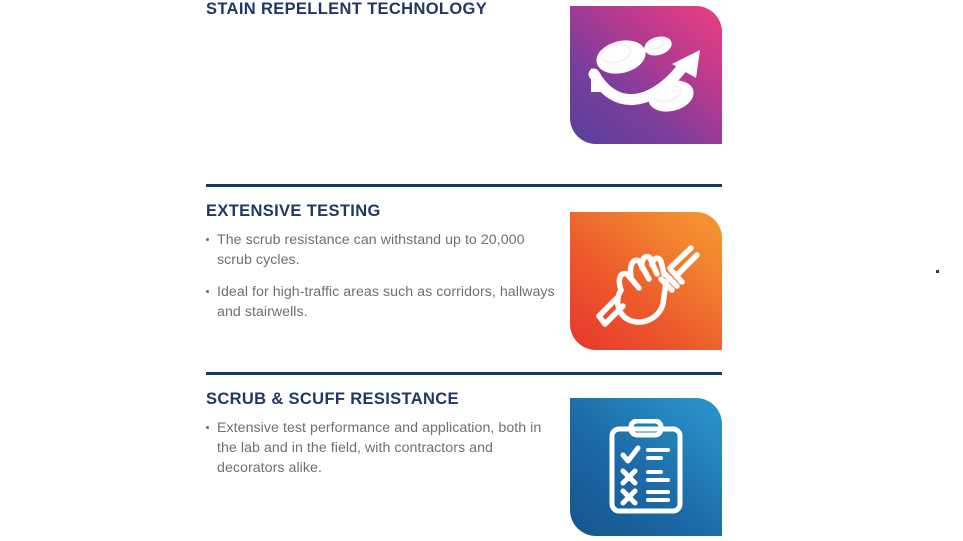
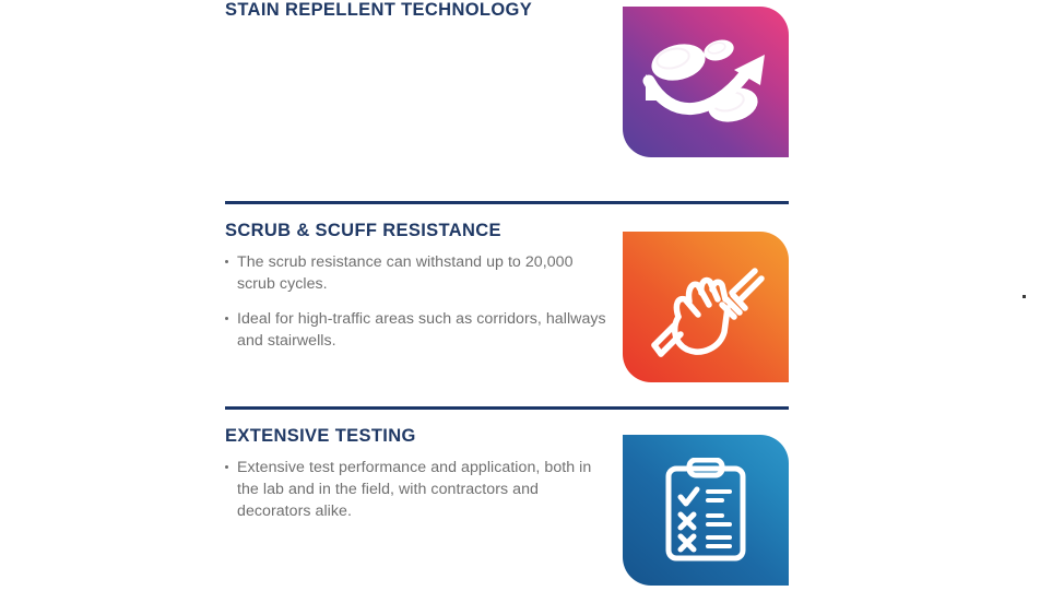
  STAIN REPELLENT TECHNOLOGY
- EXTENSIVE TESTING
+ SCRUB & SCUFF RESISTANCE
  The scrub resistance can withstand up to 20,000 scrub cycles.
  Ideal for high-traffic areas such as corridors, hallways and stairwells.
- SCRUB & SCUFF RESISTANCE
+ EXTENSIVE TESTING
  Extensive test performance and application, both in the lab and in the field, with contractors and decorators alike.
